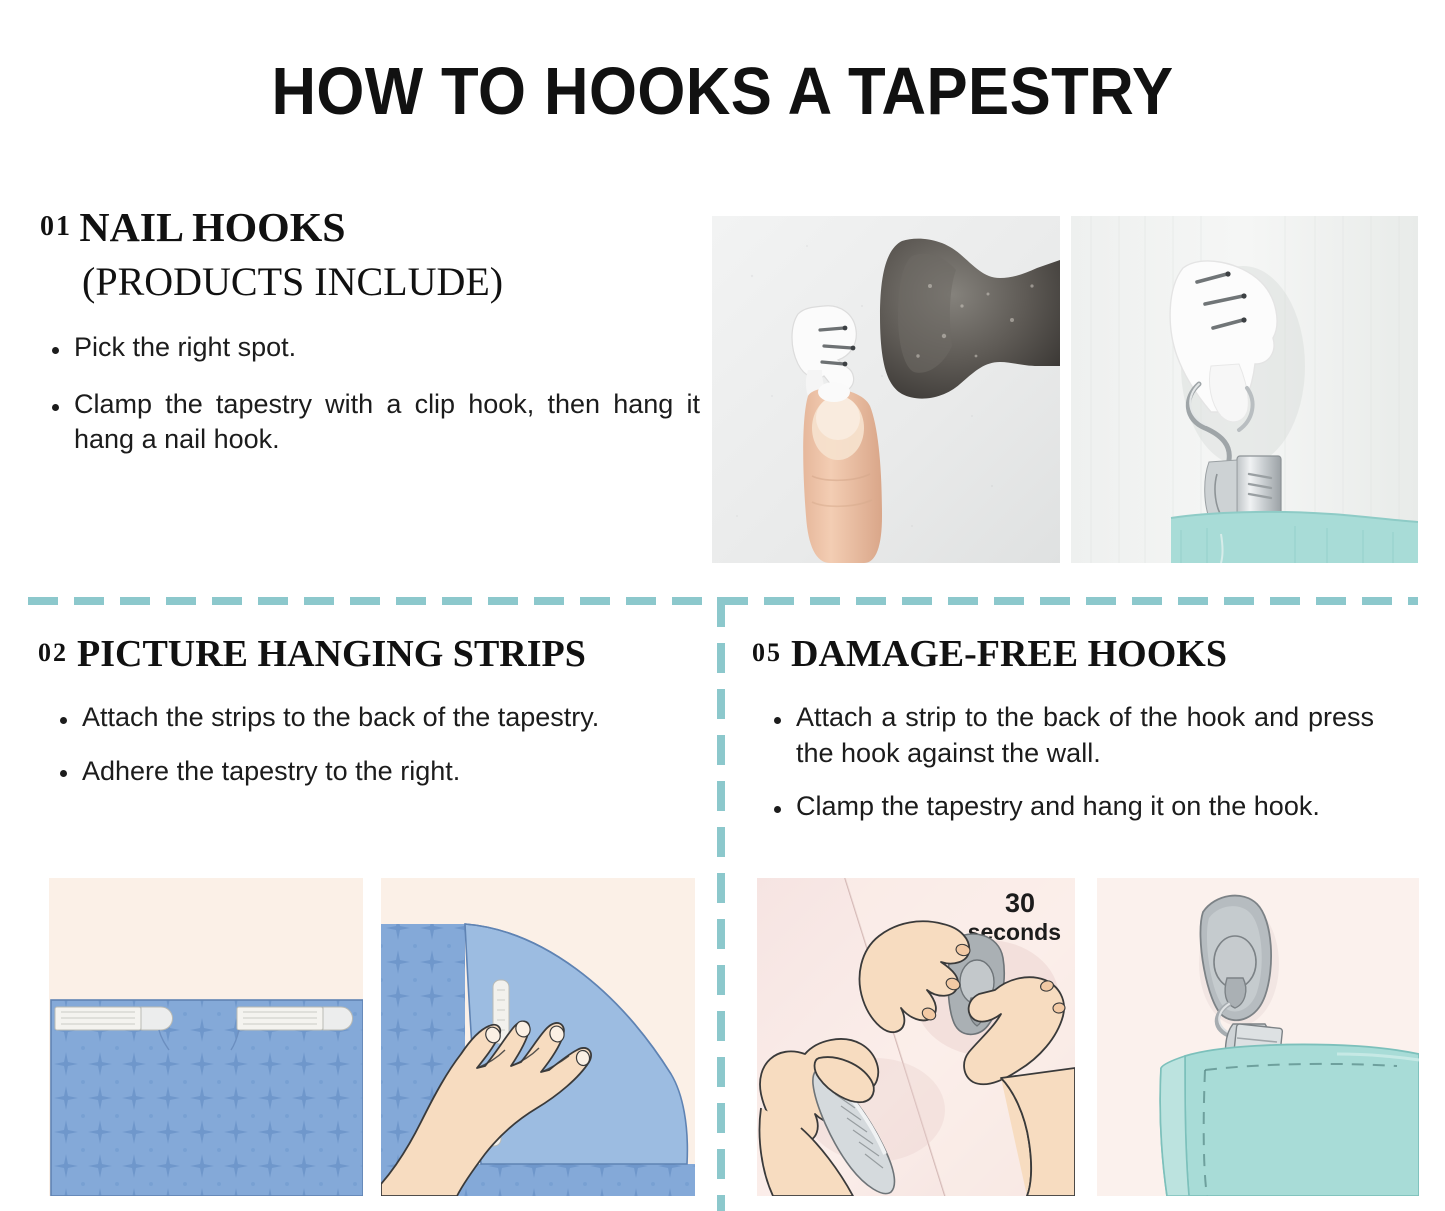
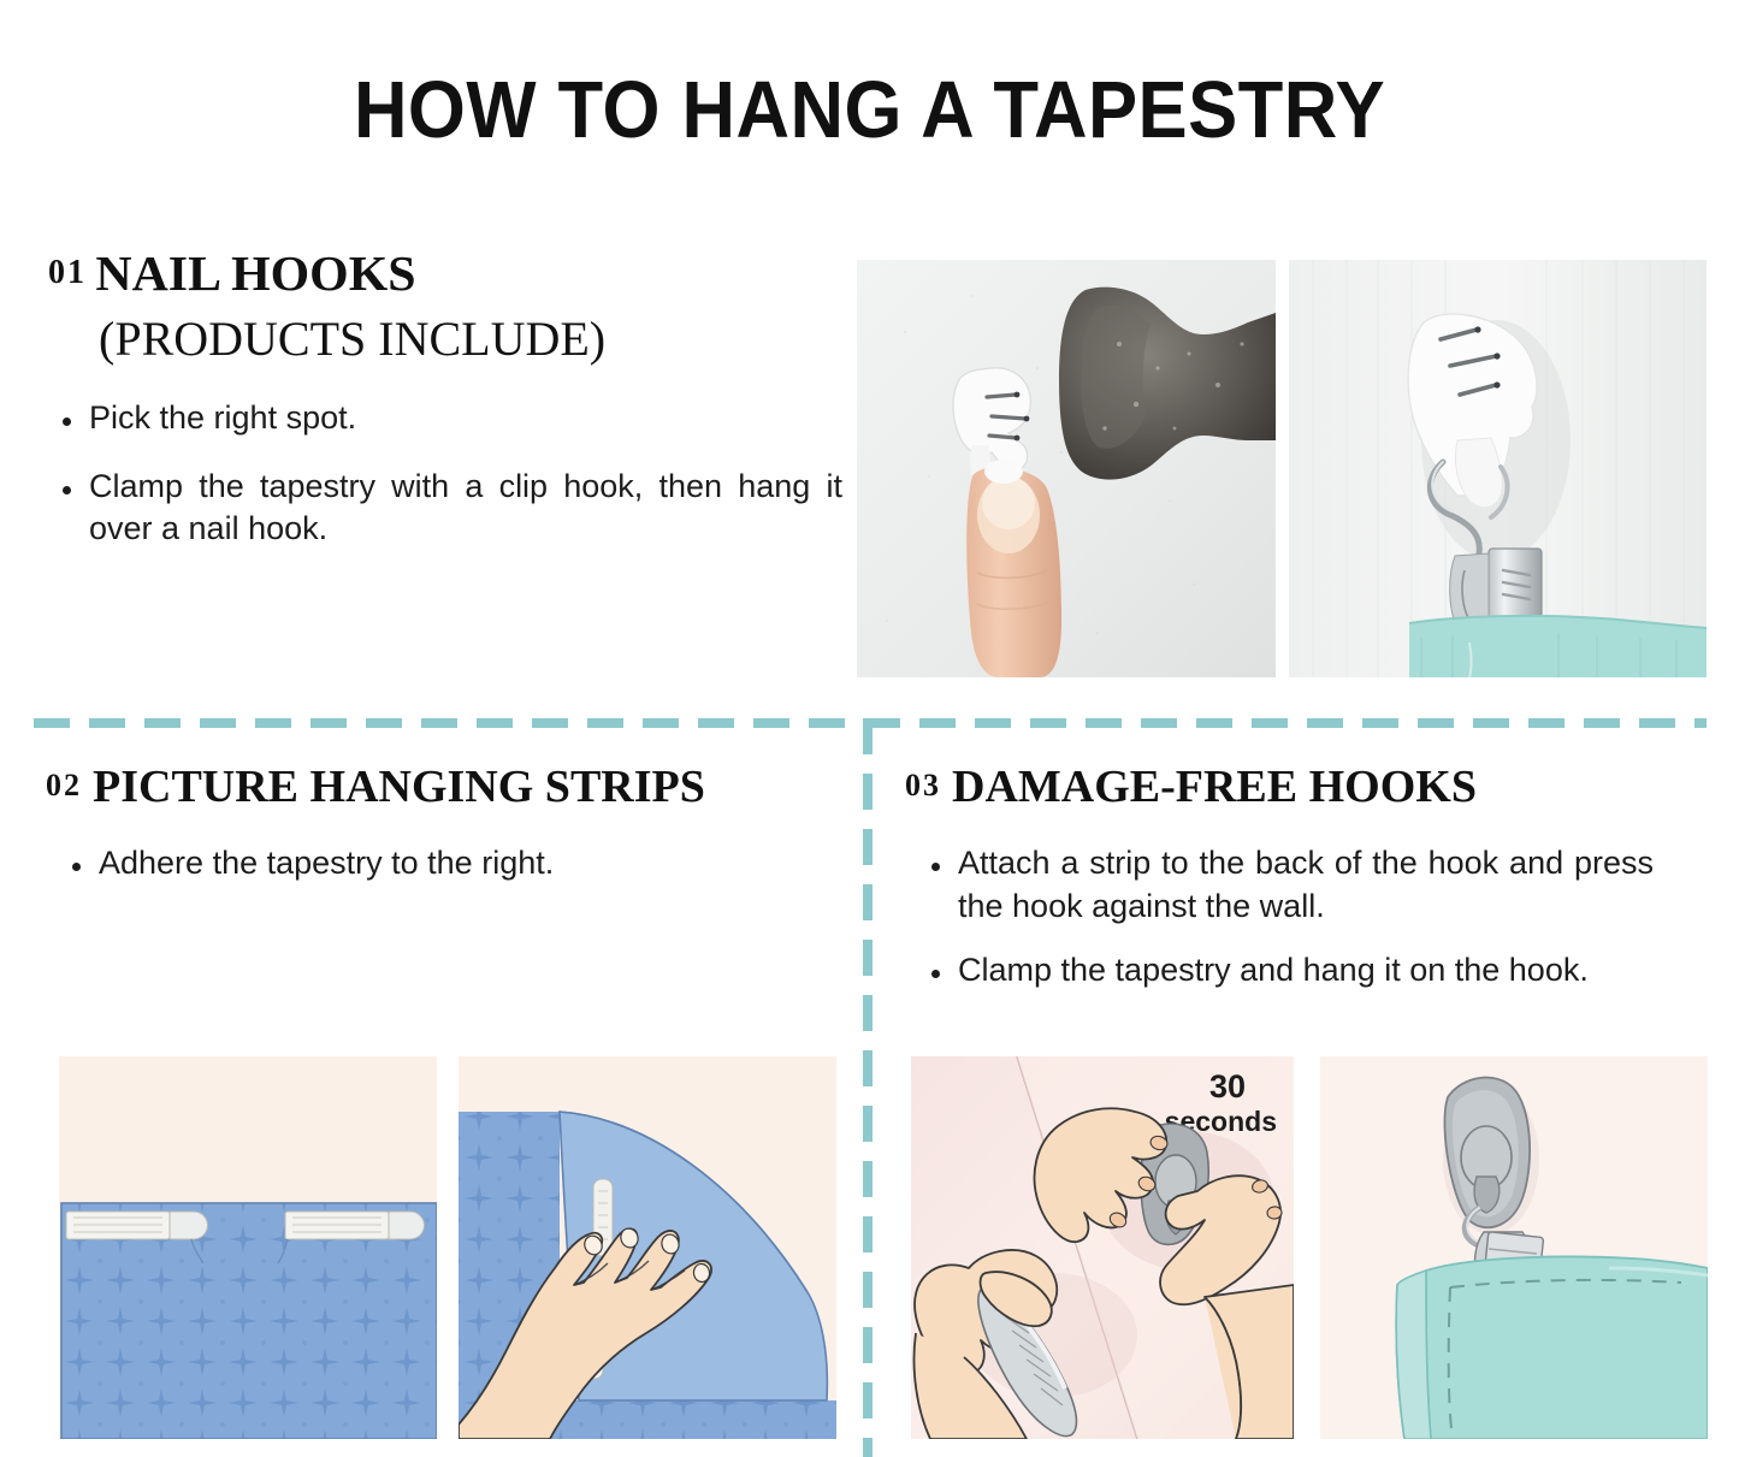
- HOW TO HOOKS A TAPESTRY
+ HOW TO HANG A TAPESTRY
  01 NAIL HOOKS
  (PRODUCTS INCLUDE)
  Pick the right spot.
- Clamp the tapestry with a clip hook, then hang it hang a nail hook.
+ Clamp the tapestry with a clip hook, then hang it over a nail hook.
  02 PICTURE HANGING STRIPS
- Attach the strips to the back of the tapestry.
  Adhere the tapestry to the right.
- 05 DAMAGE-FREE HOOKS
+ 03 DAMAGE-FREE HOOKS
  Attach a strip to the back of the hook and press the hook against the wall.
  Clamp the tapestry and hang it on the hook.
  30
  seconds
